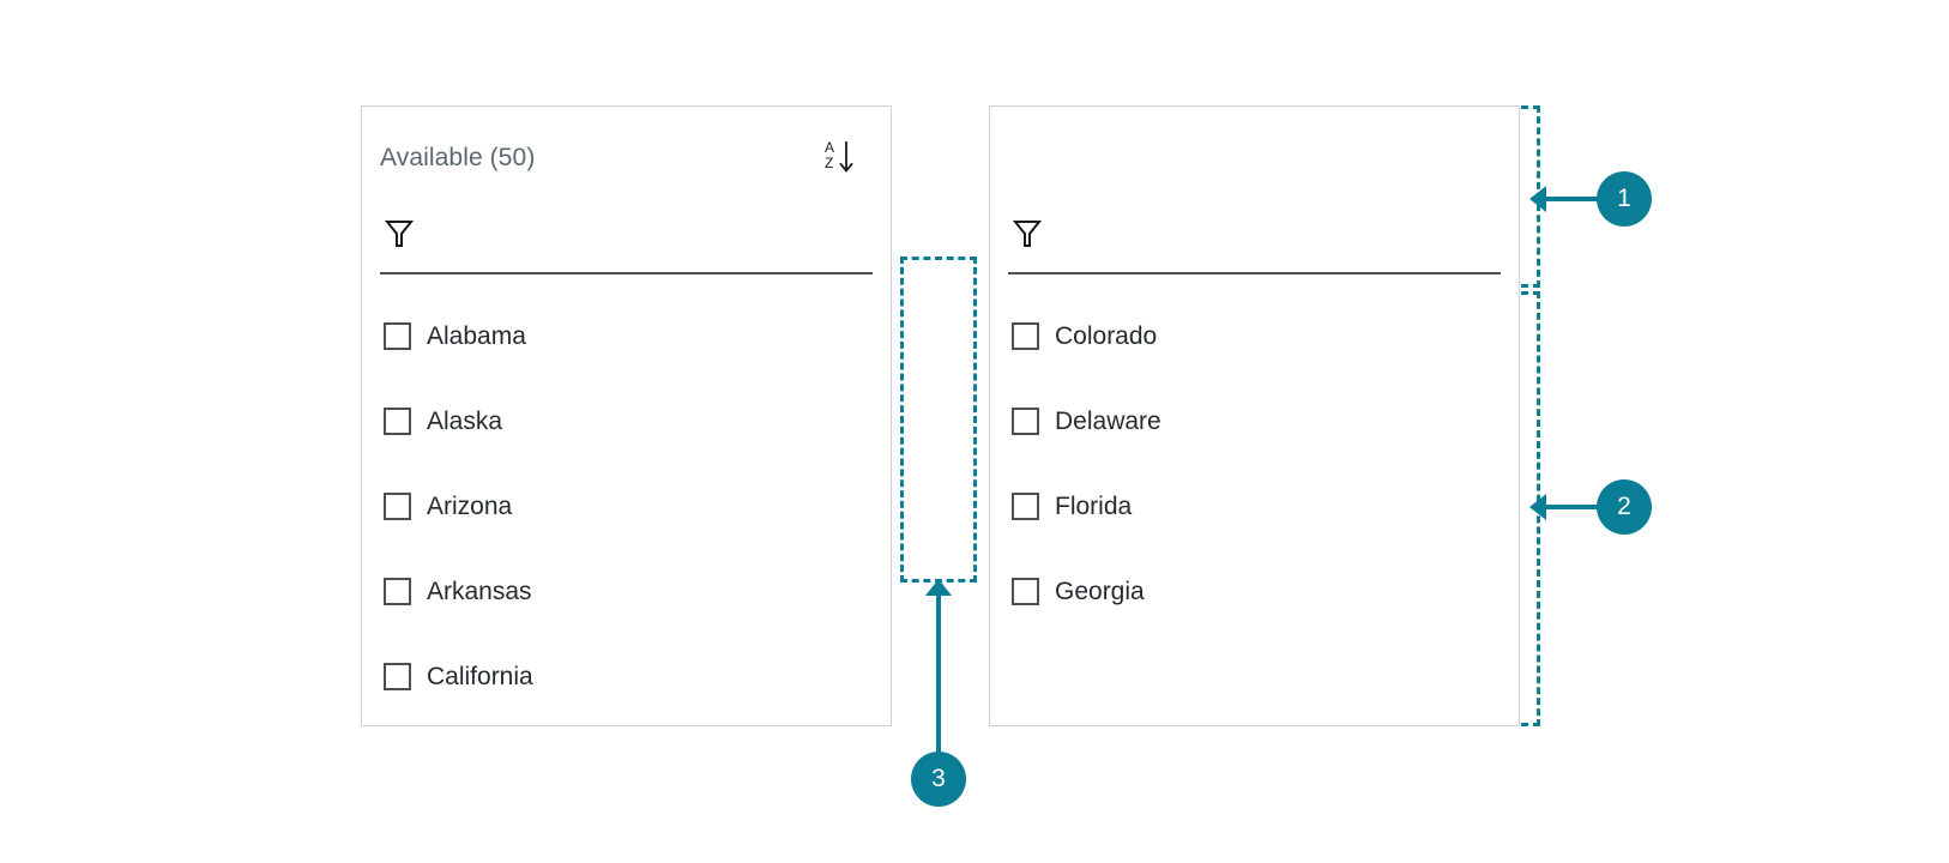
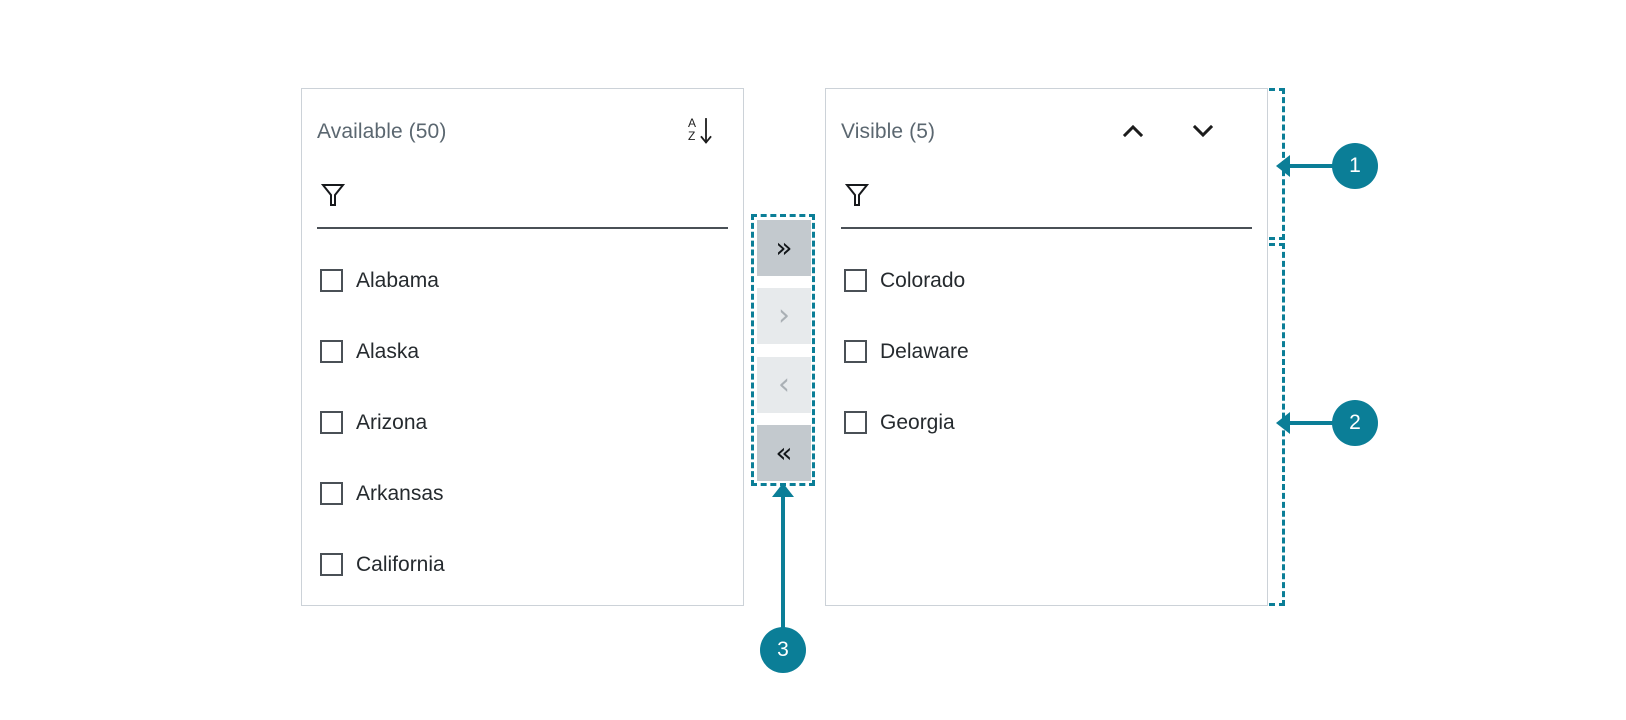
  Available (50)
  A
  Z
  Alabama
  Alaska
  Arizona
  Arkansas
  California
+ »
+ ›
+ ‹
+ «
+ Visible (5)
  Colorado
  Delaware
- Florida
  Georgia
  1
  2
  3
